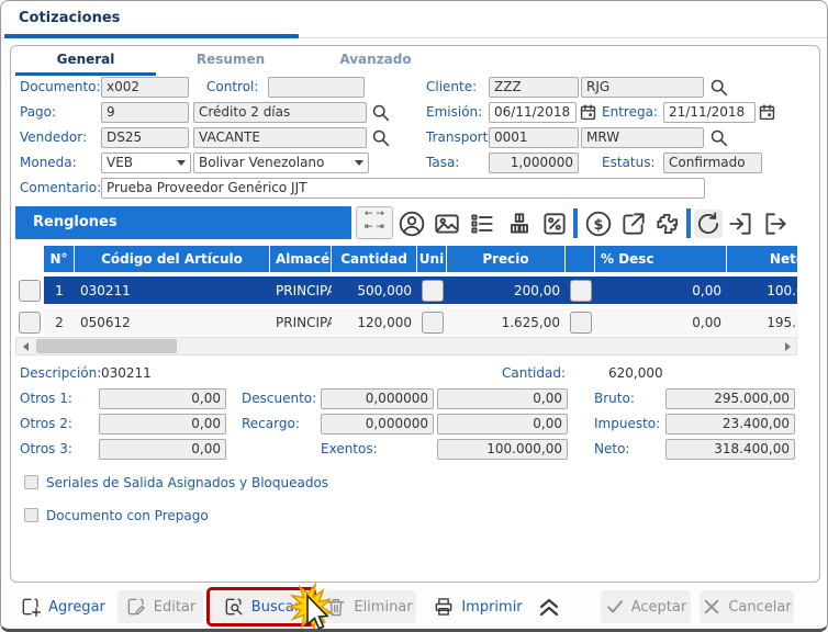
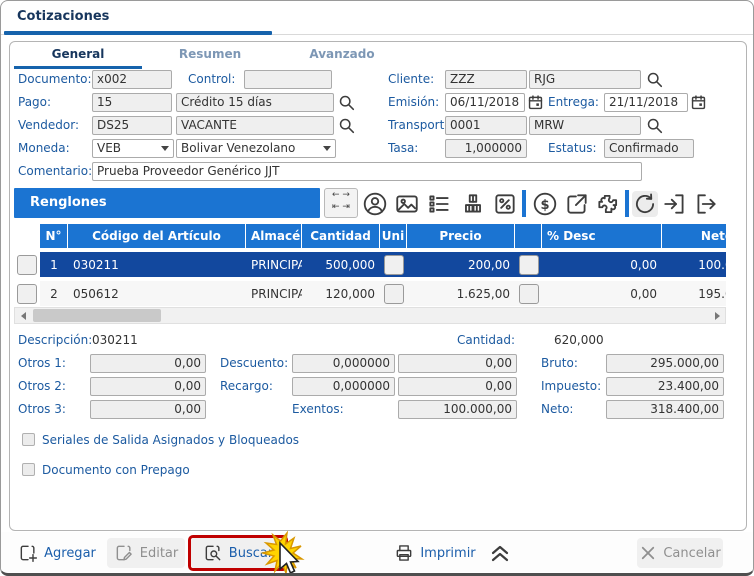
  Cotizaciones
  General
  Resumen
  Avanzado
  Documento:
  x002
  Control:
  Cliente:
  ZZZ
  RJG
  Pago:
- 9
+ 15
- Crédito 2 días
+ Crédito 15 días
  Emisión:
  06/11/2018
  Entrega:
  21/11/2018
  Vendedor:
  DS25
  VACANTE
  Transport
  0001
  MRW
  Moneda:
  VEB
  Bolivar Venezolano
  Tasa:
  1,000000
  Estatus:
  Confirmado
  Comentario:
  Prueba Proveedor Genérico JJT
  Renglones
  ← →
  ⇤ ⇥
  $
  N°
  Código del Artículo
  Almacé
  Cantidad
  Uni
  Precio
  % Desc
  Net
  1
  030211
  PRINCIPA
  500,000
  200,00
  0,00
  2
  050612
  PRINCIPA
  120,000
  1.625,00
  0,00
  Descripción:
  030211
  Cantidad:
  620,000
  Otros 1:
  0,00
  Descuento:
  0,000000
  0,00
  Bruto:
  295.000,00
  Otros 2:
  0,00
  Recargo:
  0,000000
  0,00
  Impuesto:
  23.400,00
  Otros 3:
  0,00
  Exentos:
  100.000,00
  Neto:
  318.400,00
  Seriales de Salida Asignados y Bloqueados
  Documento con Prepago
  Agregar
  Editar
- Eliminar
  Imprimir
- Aceptar
  Cancelar
